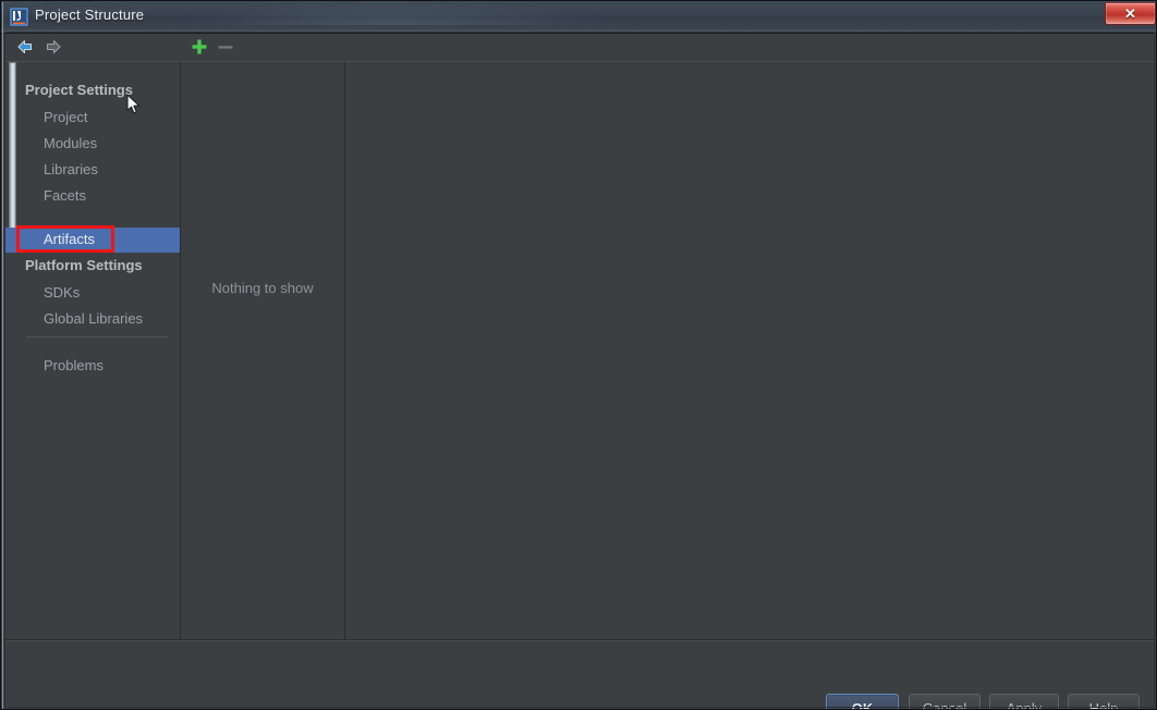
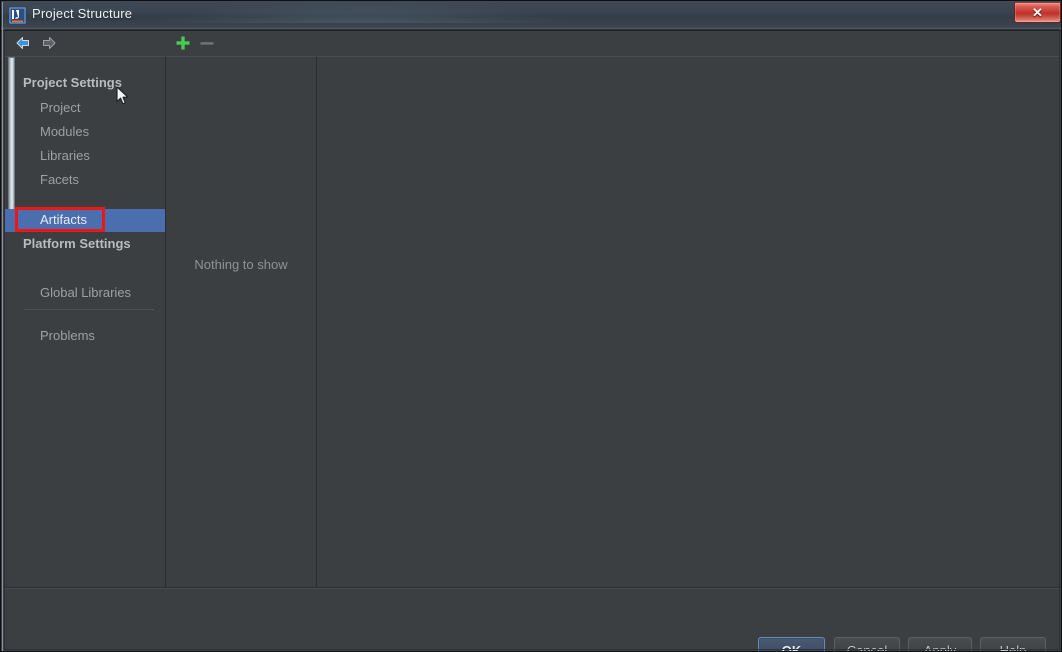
  Project Structure
  ✕
  Project Settings
  Project
  Modules
  Libraries
  Facets
  Artifacts
  Platform Settings
- SDKs
  Global Libraries
  Problems
  Nothing to show
  OK
  Cancel
  A
  pply
  Help
